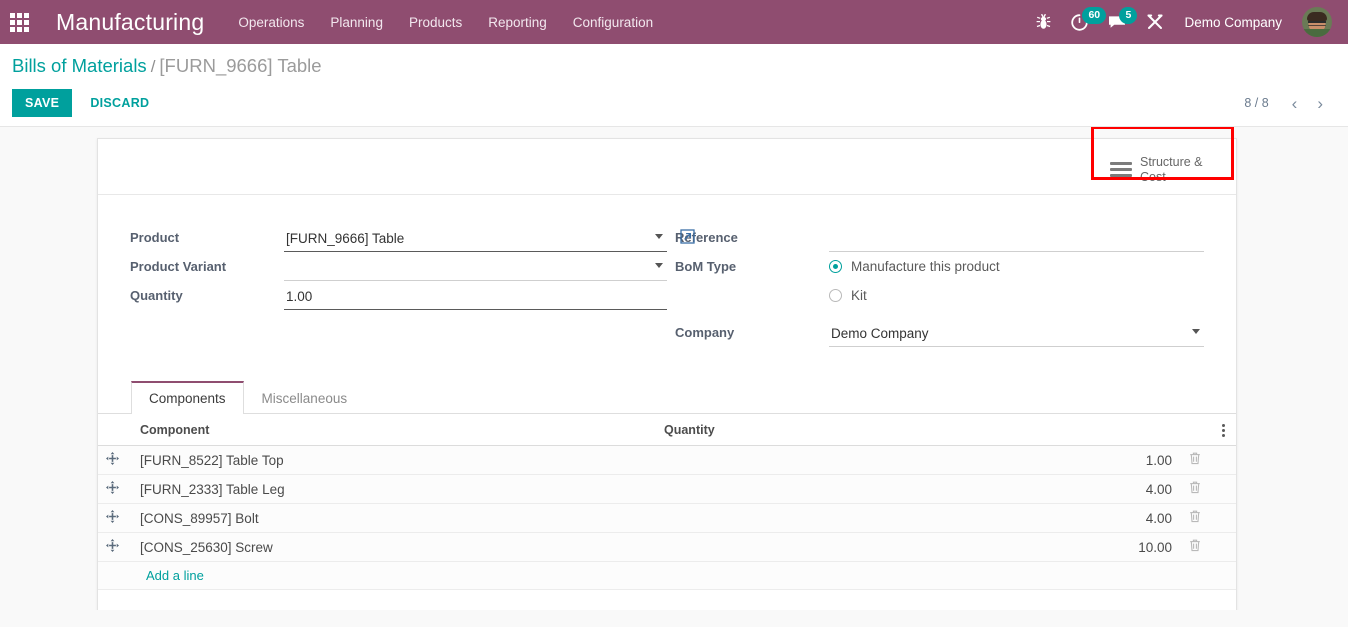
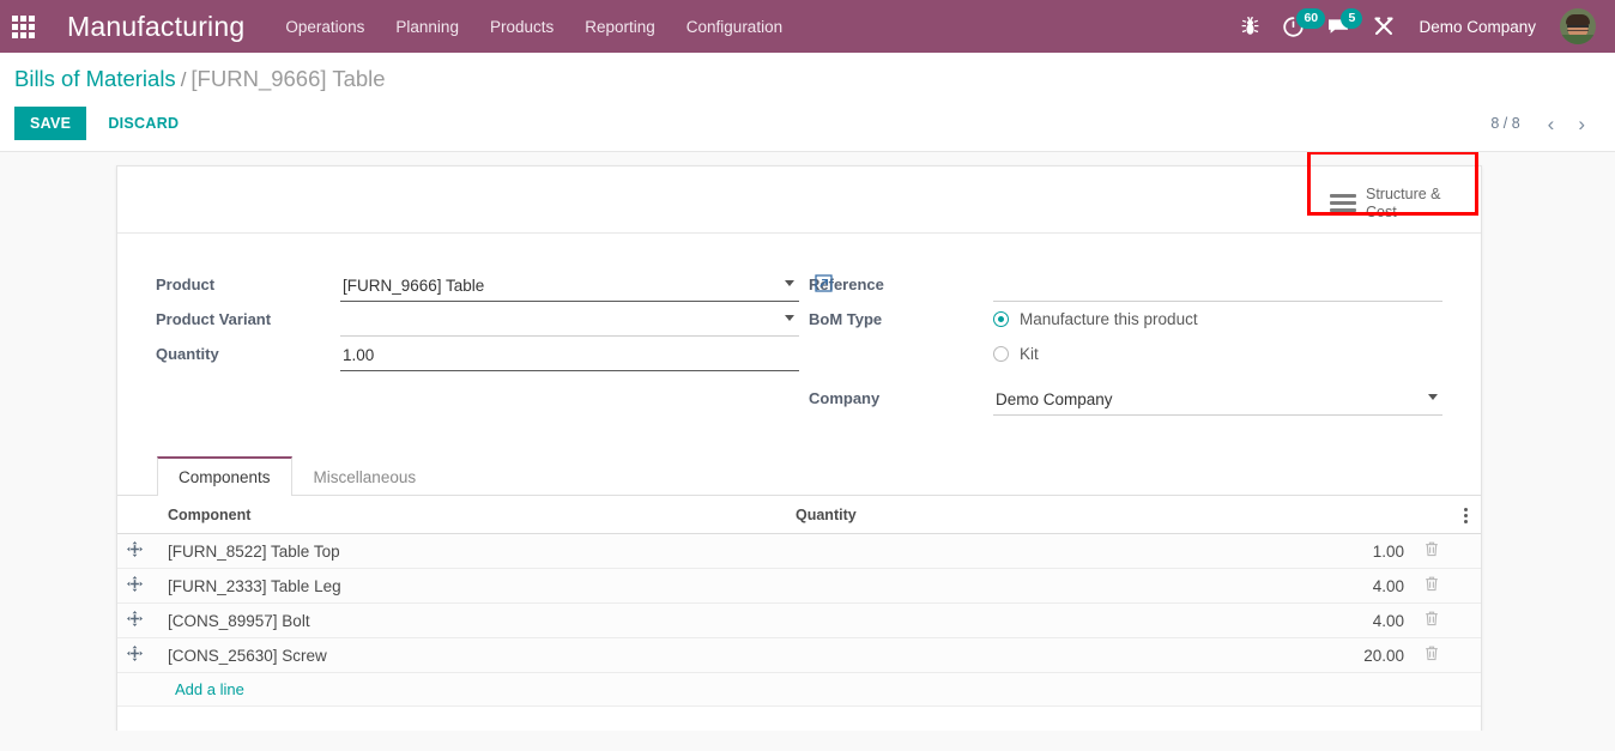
  Manufacturing
  Operations
  Planning
  Products
  Reporting
  Configuration
  60
  5
  Demo Company
  Bills of Materials / [FURN_9666] Table
  SAVE
  DISCARD
  8 / 8
  ‹
  ›
  Structure & Cost
  Product
  [FURN_9666] Table
  Product Variant
  Quantity
  1.00
  Reerence
  BoM Type
  Manufacture this product
  Kit
  Company
  Demo Company
  Components
  Miscellaneous
  	Component	Quantity
  	[FURN_8522] Table Top	1.00
  	[FURN_2333] Table Leg	4.00
  	[CONS_89957] Bolt	4.00
- 	[CONS_25630] Screw	10.00
+ 	[CONS_25630] Screw	20.00
  	Add a line
